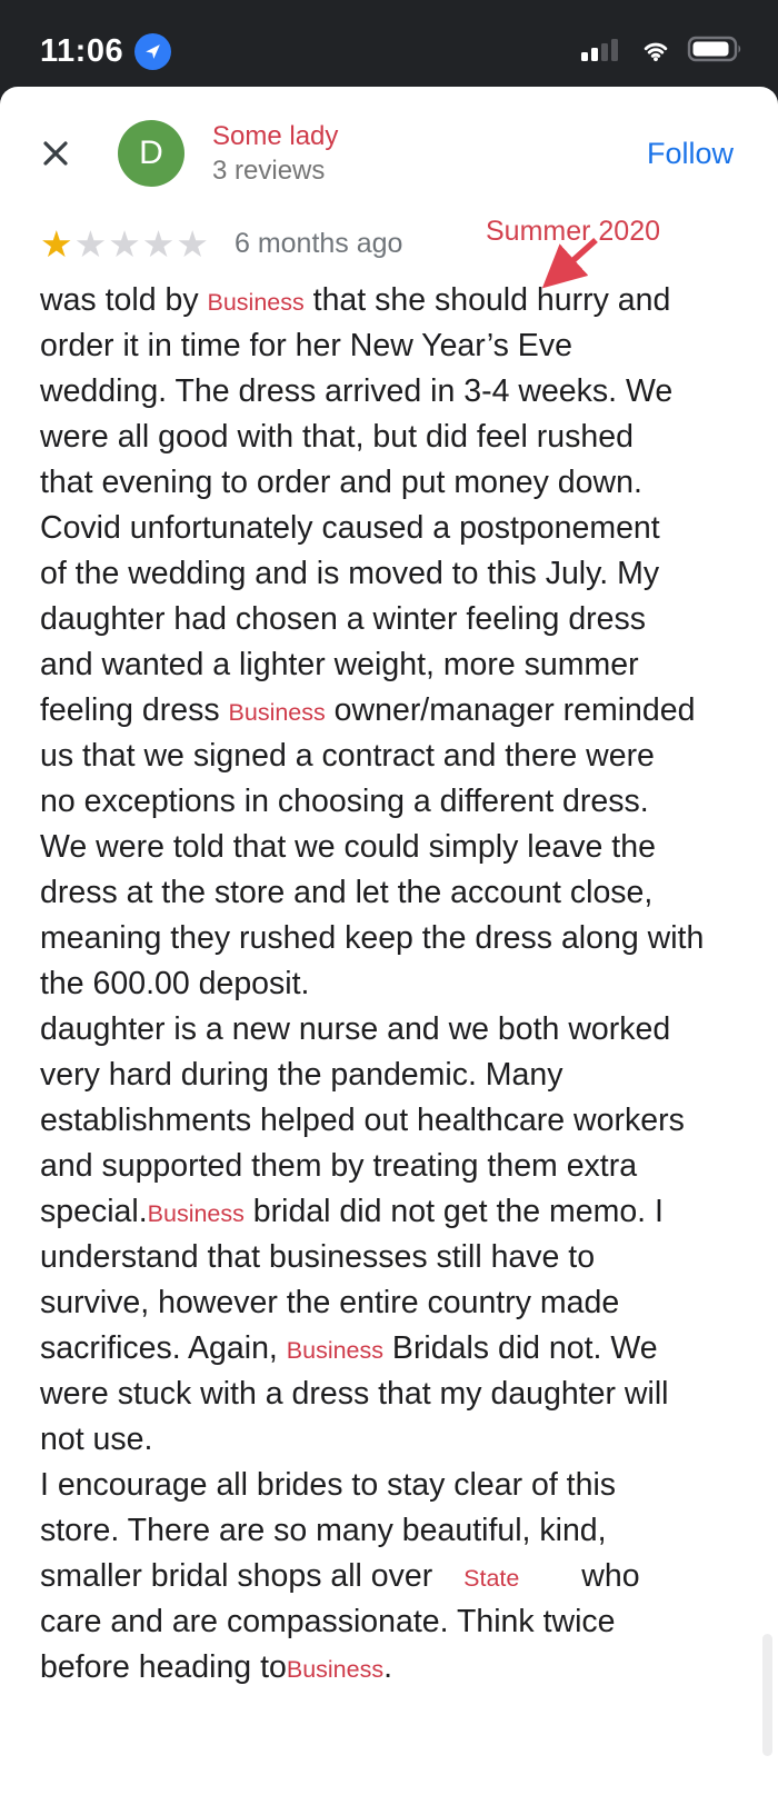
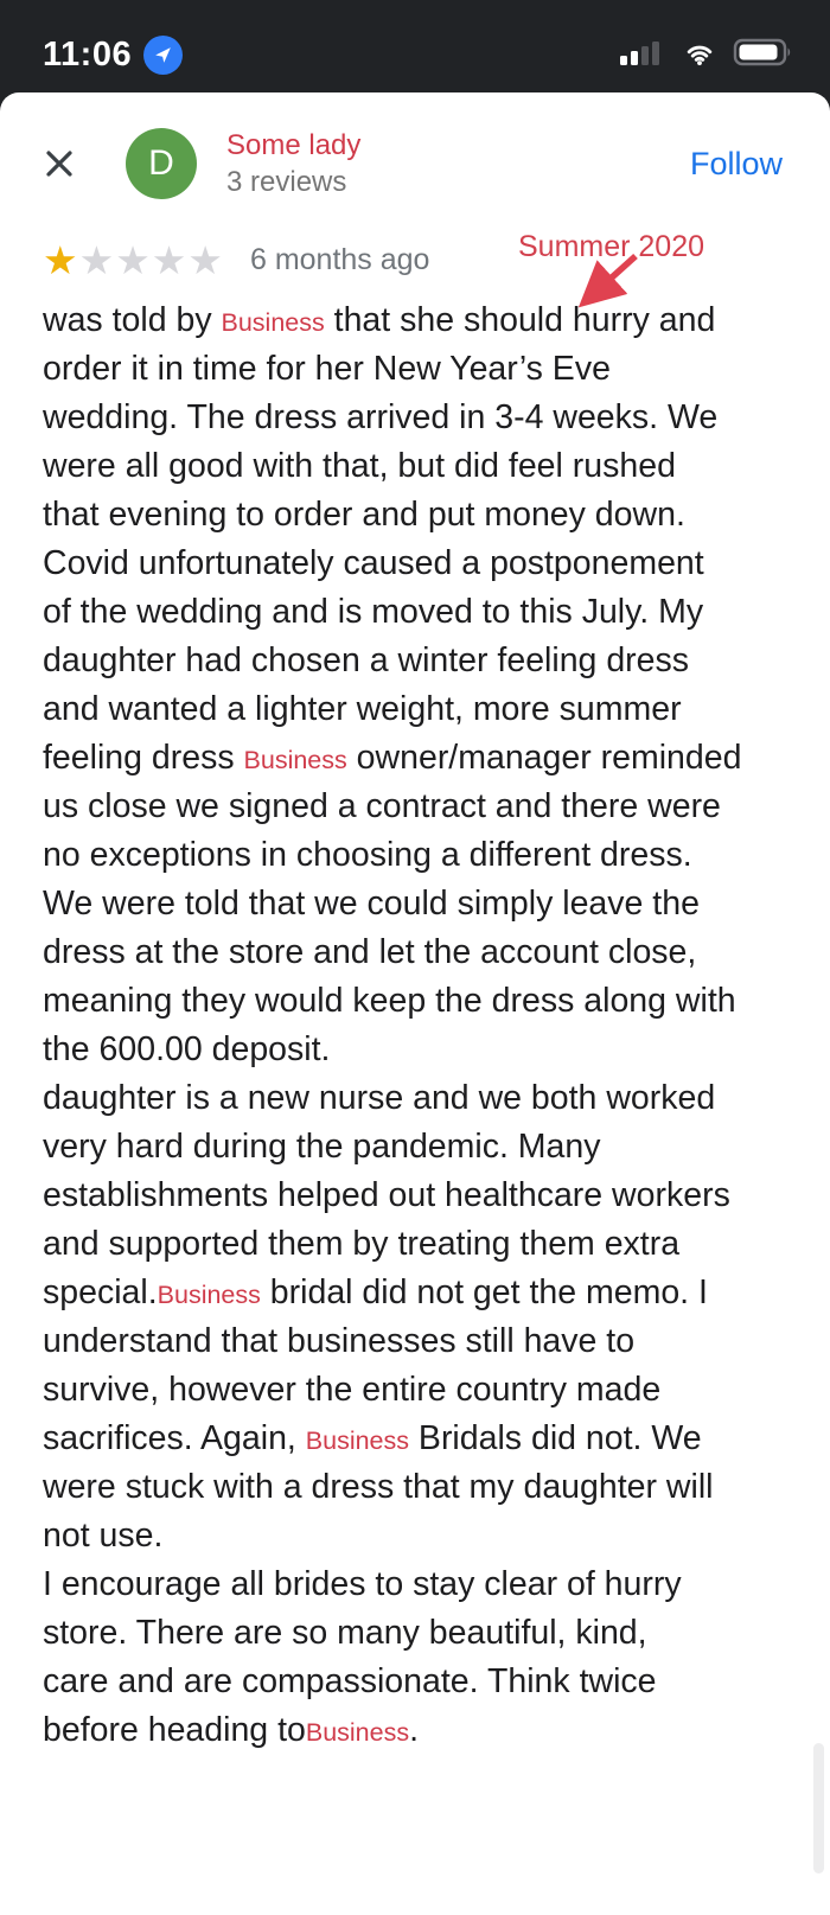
  11:06
  D
  Some lady
  3 reviews
  Follow
  ★
  ★
  ★
  ★
  ★
  6 months ago
  Summer 2020
  was told by Business that she should hurry and
  order it in time for her New Year’s Eve
  wedding. The dress arrived in 3-4 weeks. We
  were all good with that, but did feel rushed
  that evening to order and put money down.
  Covid unfortunately caused a postponement
  of the wedding and is moved to this July. My
  daughter had chosen a winter feeling dress
  and wanted a lighter weight, more summer
  feeling dress Business owner/manager reminded
- us that we signed a contract and there were
+ us close we signed a contract and there were
  no exceptions in choosing a different dress.
  We were told that we could simply leave the
  dress at the store and let the account close,
- meaning they rushed keep the dress along with
+ meaning they would keep the dress along with
  the 600.00 deposit.
  daughter is a new nurse and we both worked
  very hard during the pandemic. Many
  establishments helped out healthcare workers
  and supported them by treating them extra
  special.Business bridal did not get the memo. I
  understand that businesses still have to
  survive, however the entire country made
  sacrifices. Again, Business Bridals did not. We
  were stuck with a dress that my daughter will
  not use.
- I encourage all brides to stay clear of this
+ I encourage all brides to stay clear of hurry
  store. There are so many beautiful, kind,
- smaller bridal shops all over State who
  care and are compassionate. Think twice
  before heading toBusiness.
